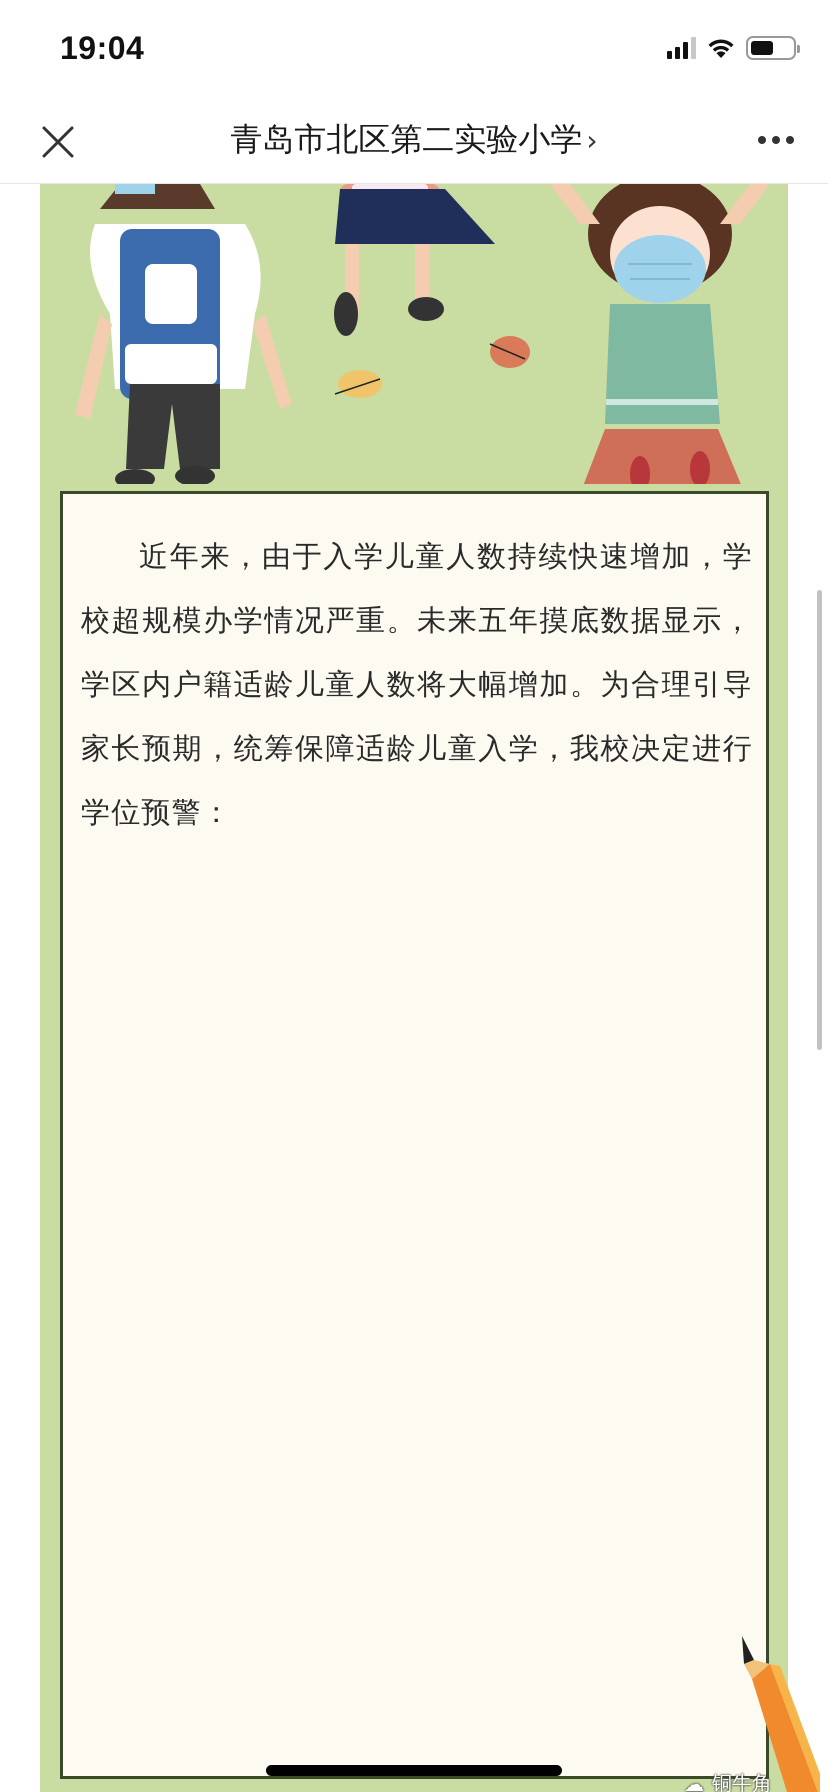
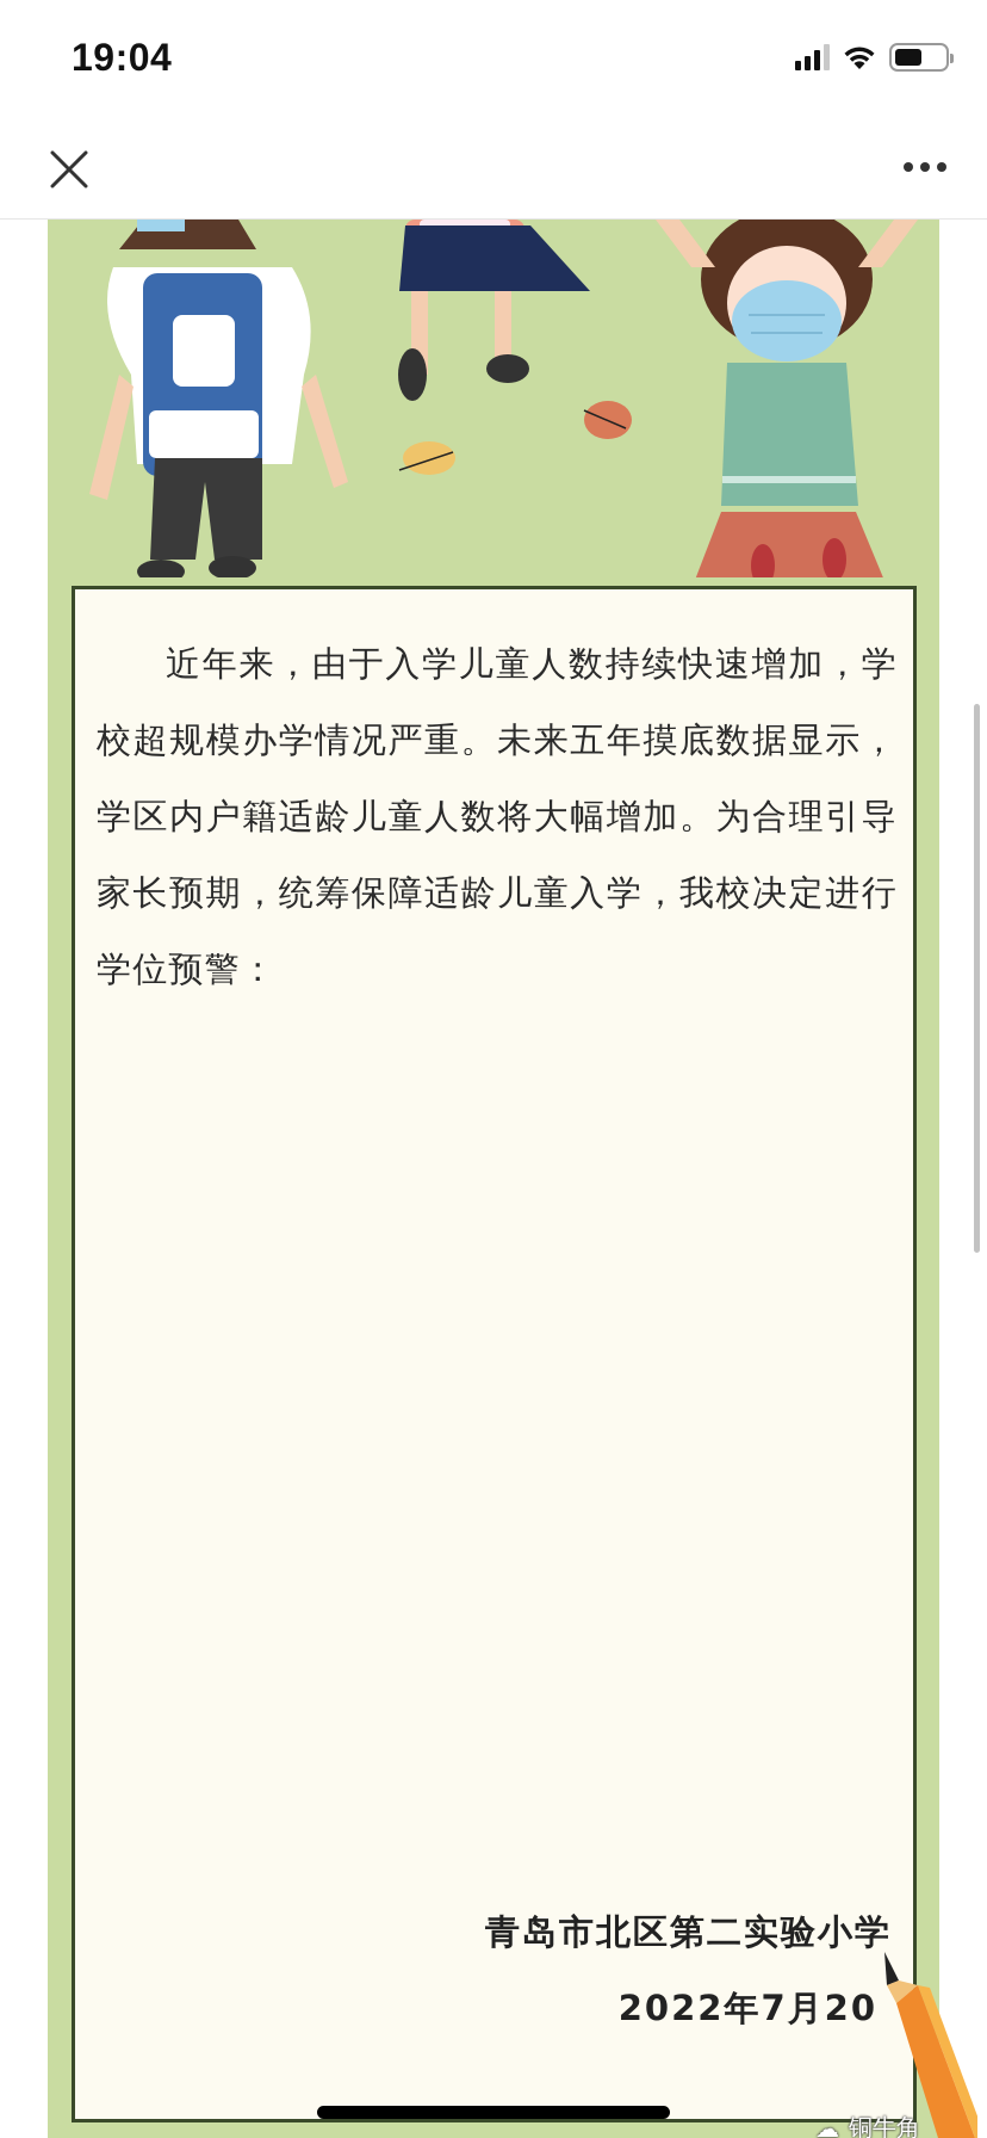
  19:04
- 青岛市北区第二实验小学 ›
  近年来，由于入学儿童人数持续快速增加，学校超规模办学情况严重。未来五年摸底数据显示，学区内户籍适龄儿童人数将大幅增加。为合理引导家长预期，统筹保障适龄儿童入学，我校决定进行学位预警：
+ 青岛市北区第二实验小学
+ 2022年7月20
  ☁
  铜牛角
